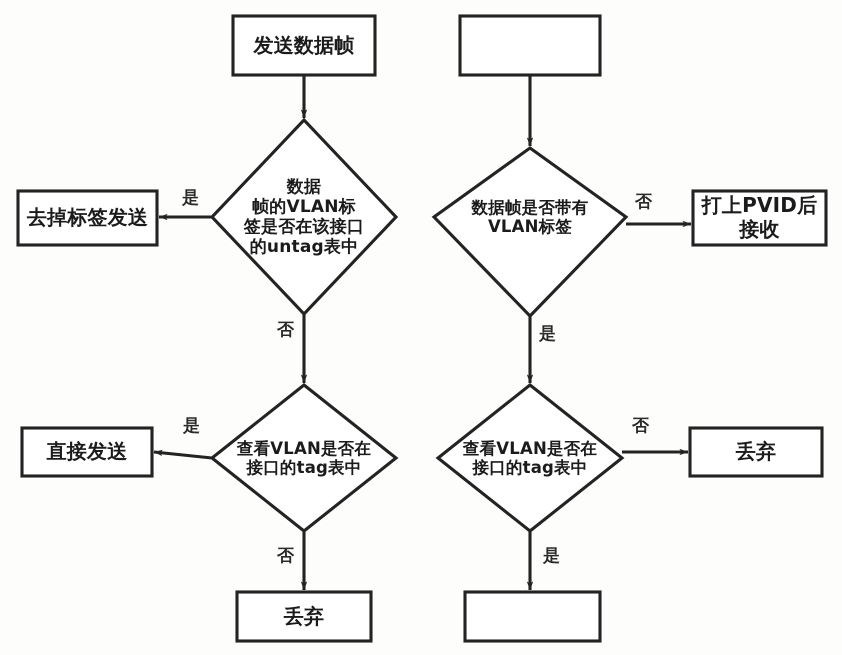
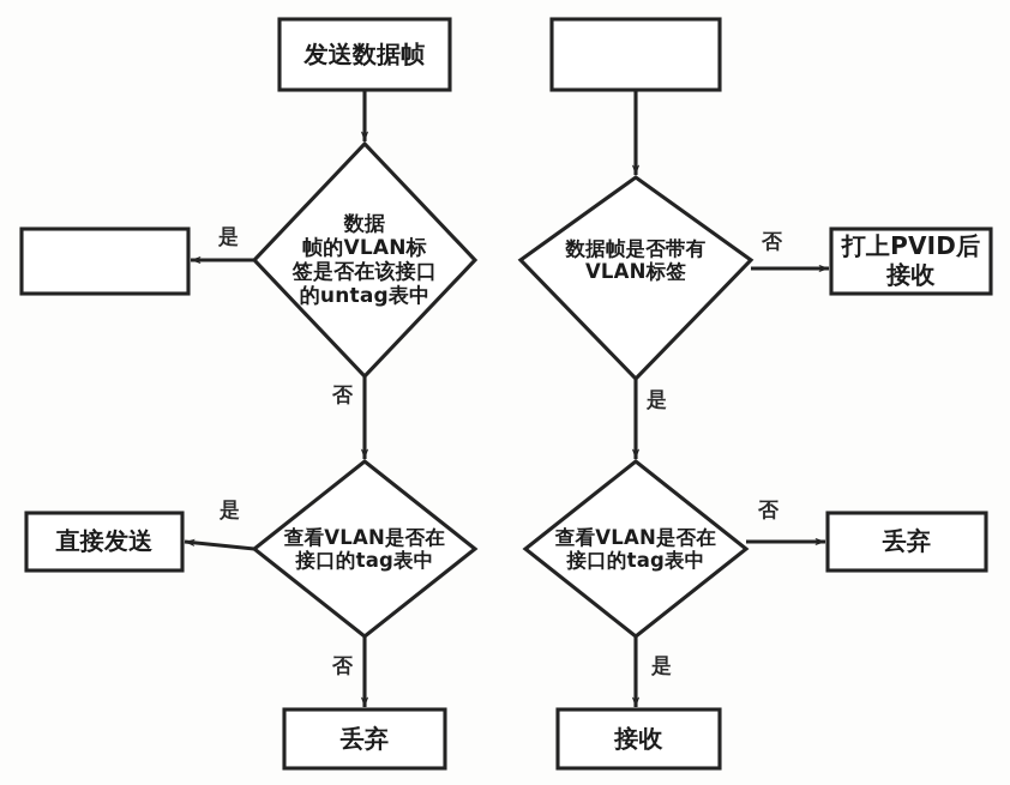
  发送数据帧
  数据
  帧的VLAN标
  签是否在该接口
  的untag表中
- 去掉标签发送
  查看VLAN是否在
  接口的tag表中
  直接发送
  丢弃
  数据帧是否带有
  VLAN标签
  打上PVID后接收
  查看VLAN是否在
  接口的tag表中
  丢弃
+ 接收
  是
  否
  是
  否
  否
  是
  否
  是
